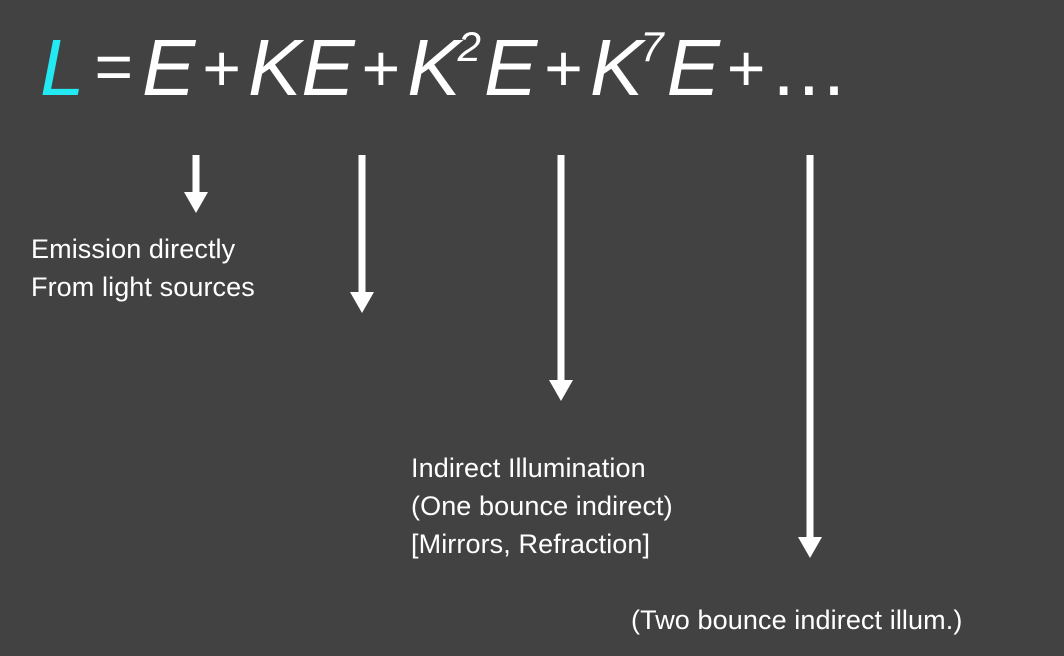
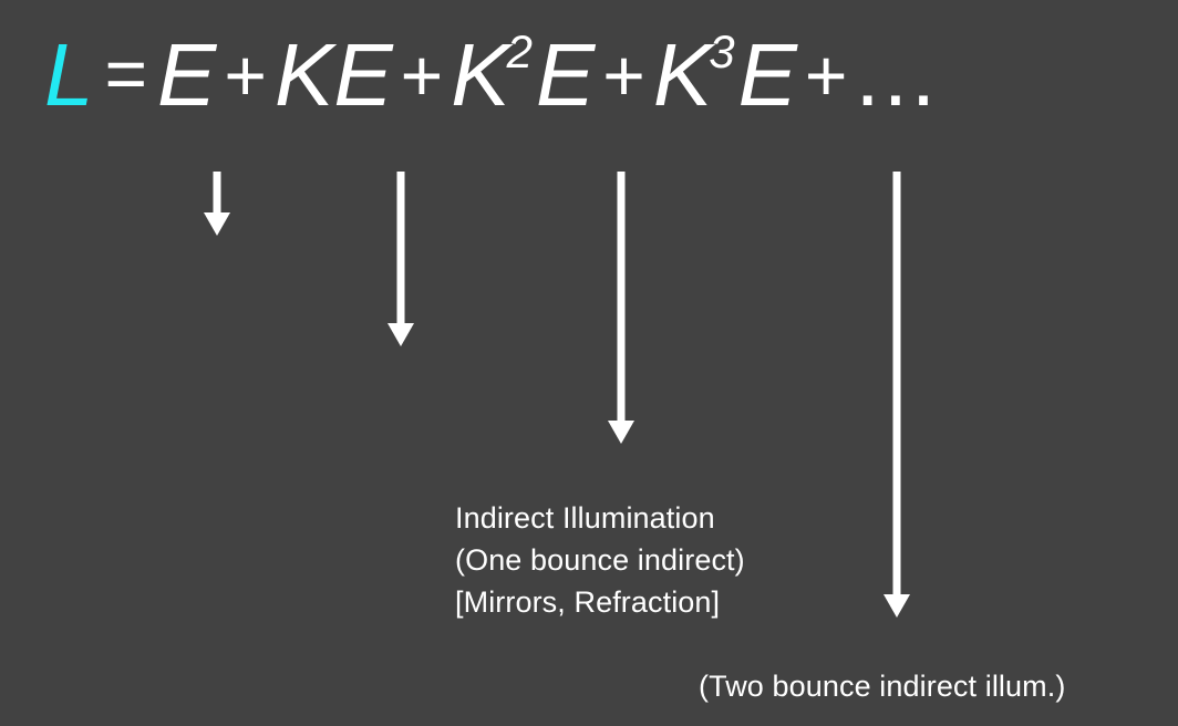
- L = E+KE+K2E+K7E+...
+ L = E+KE+K2E+K3E+...
- Emission directly
- From light sources
  Indirect Illumination
  (One bounce indirect)
  [Mirrors, Refraction]
  (Two bounce indirect illum.)
